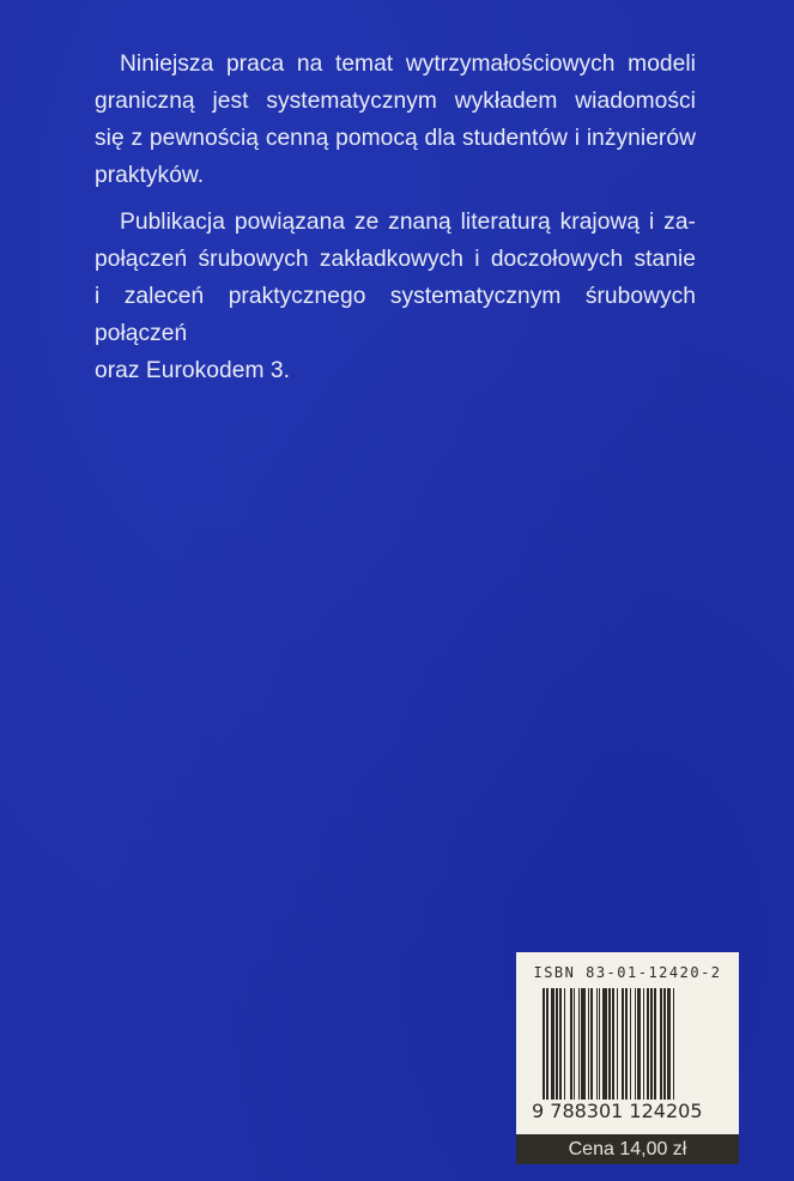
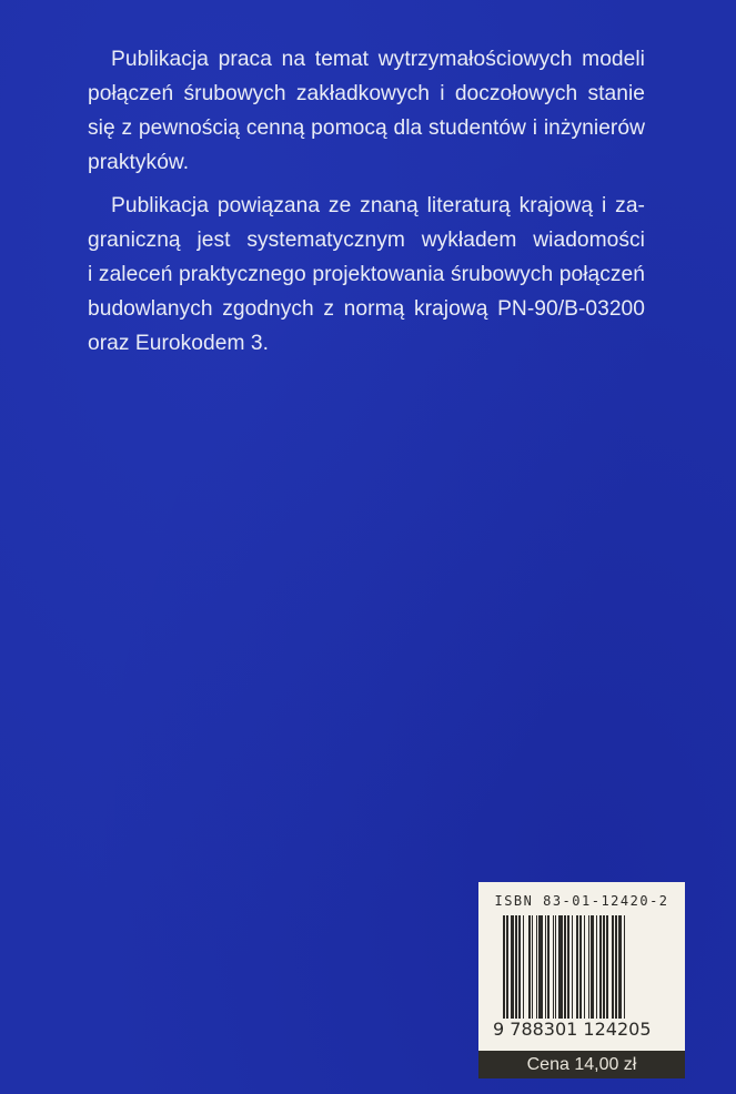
- Niniejsza praca na temat wytrzymałościowych modeli
+ Publikacja praca na temat wytrzymałościowych modeli
- graniczną jest systematycznym wykładem wiadomości
+ połączeń śrubowych zakładkowych i doczołowych stanie
  się z pewnością cenną pomocą dla studentów i inżynierów
  praktyków.
  Publikacja powiązana ze znaną literaturą krajową i za-
- połączeń śrubowych zakładkowych i doczołowych stanie
+ graniczną jest systematycznym wykładem wiadomości
- i zaleceń praktycznego systematycznym śrubowych połączeń
+ i zaleceń praktycznego projektowania śrubowych połączeń
+ budowlanych zgodnych z normą krajową PN-90/B-03200
  oraz Eurokodem 3.
  ISBN 83-01-12420-2
  9 788301 124205
  Cena 14,00 zł
